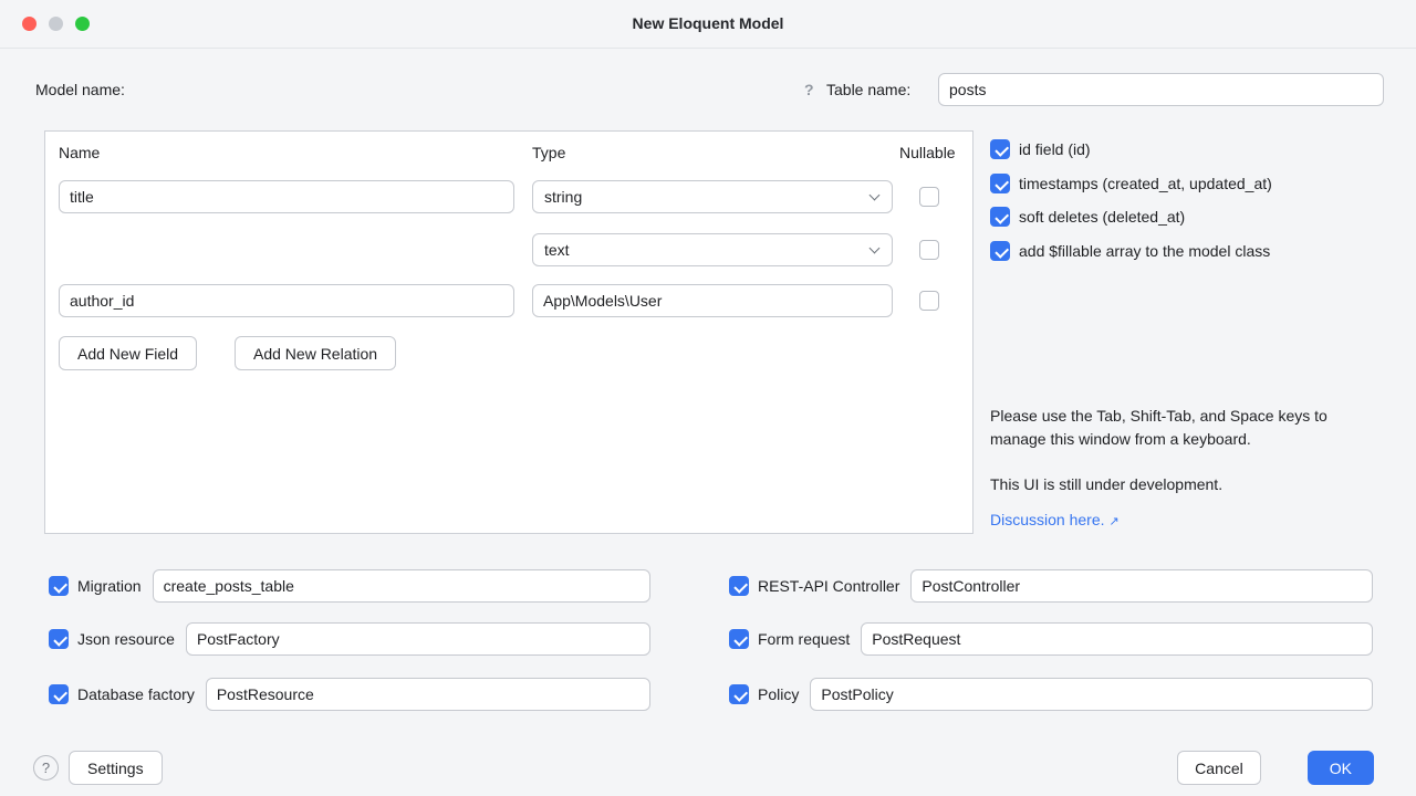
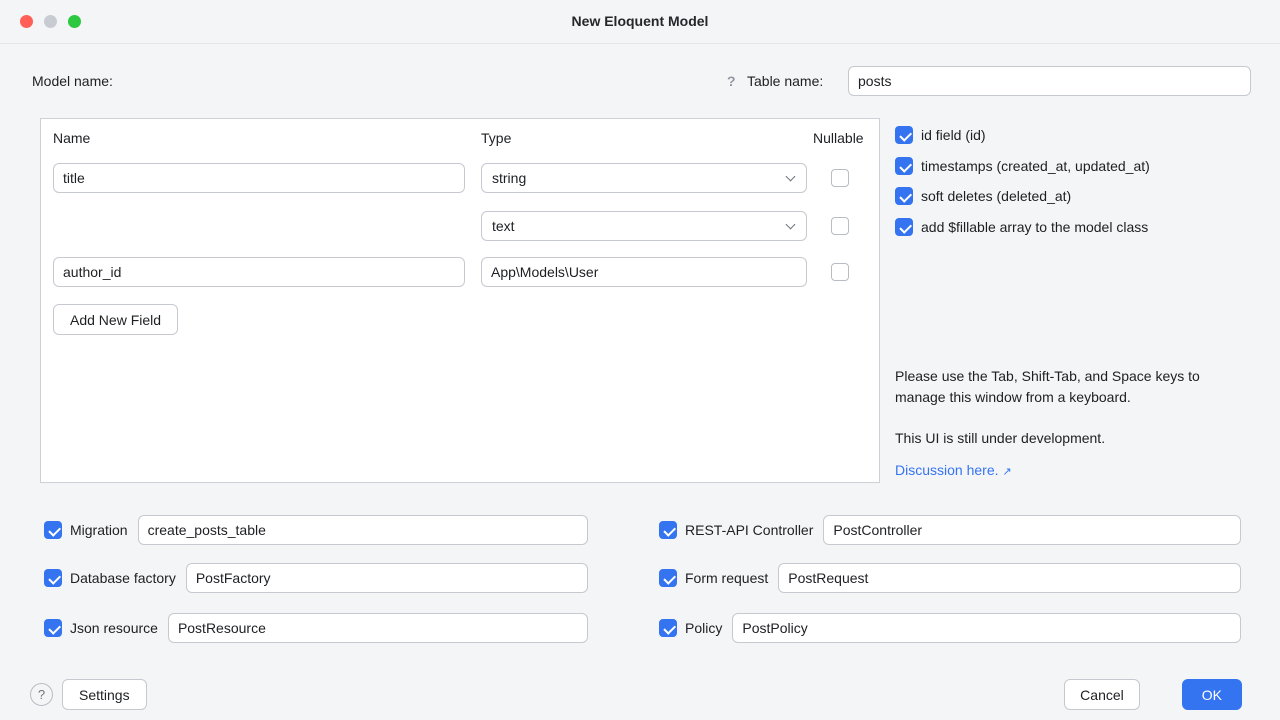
  New Eloquent Model
  Model name:
  ?
  Table name:
  posts
  Name
  Type
  Nullable
  title
  string
  text
  author_id
  App\Models\User
  Add New Field
- Add New Relation
  id field (id)
  timestamps (created_at, updated_at)
  soft deletes (deleted_at)
  add $fillable array to the model class
  Please use the Tab, Shift-Tab, and Space keys to manage this window from a keyboard.
  This UI is still under development.
  Discussion here.
  ↗
  Migration
  create_posts_table
- Json resource
+ Database factory
  PostFactory
- Database factory
+ Json resource
  PostResource
  REST-API Controller
  PostController
  Form request
  PostRequest
  Policy
  PostPolicy
  ?
  Settings
  Cancel
  OK
